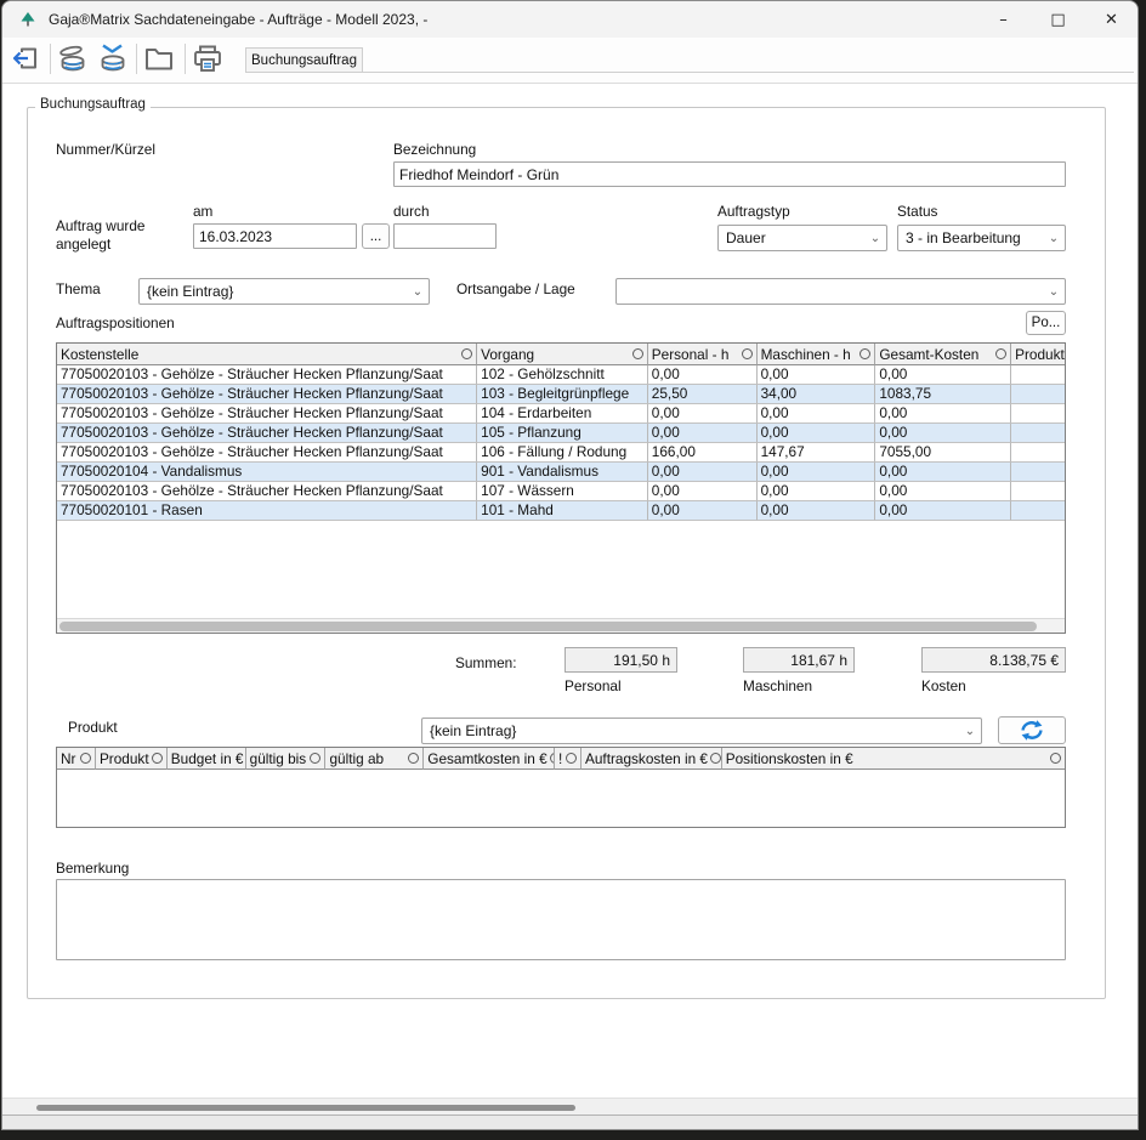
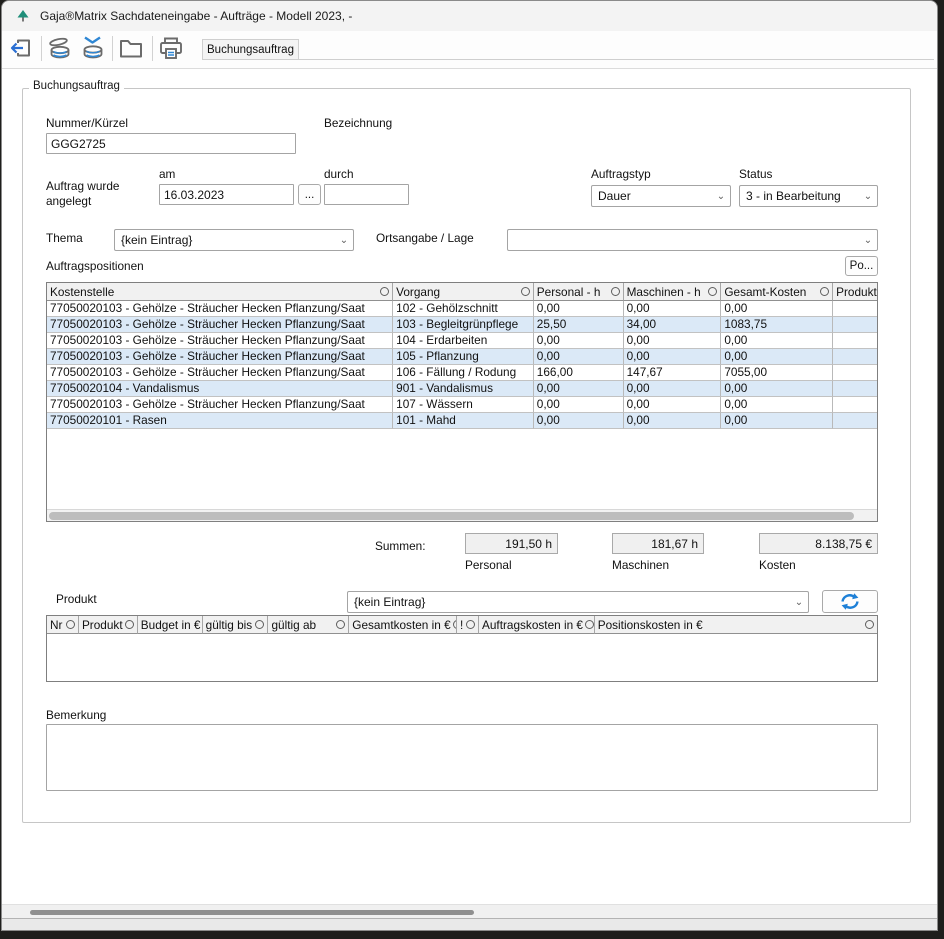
  Gaja®Matrix Sachdateneingabe - Aufträge - Modell 2023, -
- –
- □
- ✕
  Buchungsauftrag
  Buchungsauftrag
  Nummer/Kürzel
+ GGG2725
  Bezeichnung
- Friedhof Meindorf - Grün
  Auftrag wurde
  angelegt
  am
  16.03.2023
  ...
  durch
  Auftragstyp
  Dauer
  ⌄
  Status
  3 - in Bearbeitung
  ⌄
  Thema
  {kein Eintrag}
  ⌄
  Ortsangabe / Lage
  ⌄
  Auftragspositionen
  Po...
  Kostenstelle
  Vorgang
  Personal - h
  Maschinen - h
  Gesamt-Kosten
  Produkt
  77050020103 - Gehölze - Sträucher Hecken Pflanzung/Saat
  102 - Gehölzschnitt
  0,00
  0,00
  0,00
  77050020103 - Gehölze - Sträucher Hecken Pflanzung/Saat
  103 - Begleitgrünpflege
  25,50
  34,00
  1083,75
  77050020103 - Gehölze - Sträucher Hecken Pflanzung/Saat
  104 - Erdarbeiten
  0,00
  0,00
  0,00
  77050020103 - Gehölze - Sträucher Hecken Pflanzung/Saat
  105 - Pflanzung
  0,00
  0,00
  0,00
  77050020103 - Gehölze - Sträucher Hecken Pflanzung/Saat
  106 - Fällung / Rodung
  166,00
  147,67
  7055,00
  77050020104 - Vandalismus
  901 - Vandalismus
  0,00
  0,00
  0,00
  77050020103 - Gehölze - Sträucher Hecken Pflanzung/Saat
  107 - Wässern
  0,00
  0,00
  0,00
  77050020101 - Rasen
  101 - Mahd
  0,00
  0,00
  0,00
  Summen:
  191,50 h
  Personal
  181,67 h
  Maschinen
  8.138,75 €
  Kosten
  Produkt
  {kein Eintrag}
  ⌄
  Nr
  Produkt
  Budget in €
  gültig bis
  gültig ab
  Gesamtkosten in €
  !
  Auftragskosten in €
  Positionskosten in €
  Bemerkung
